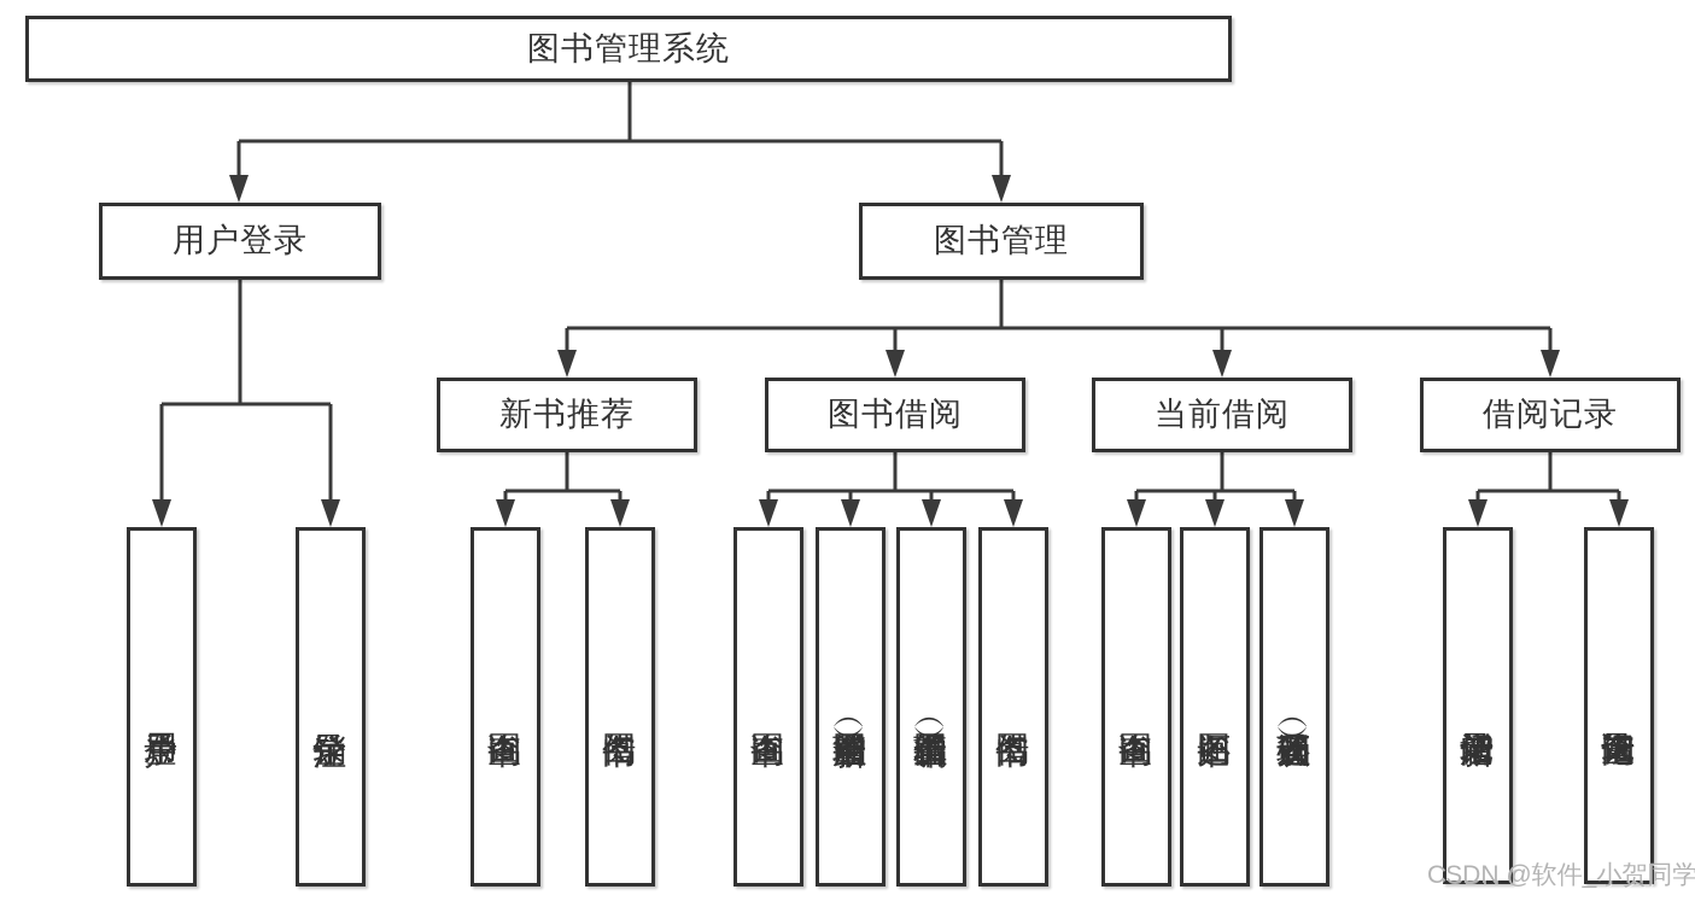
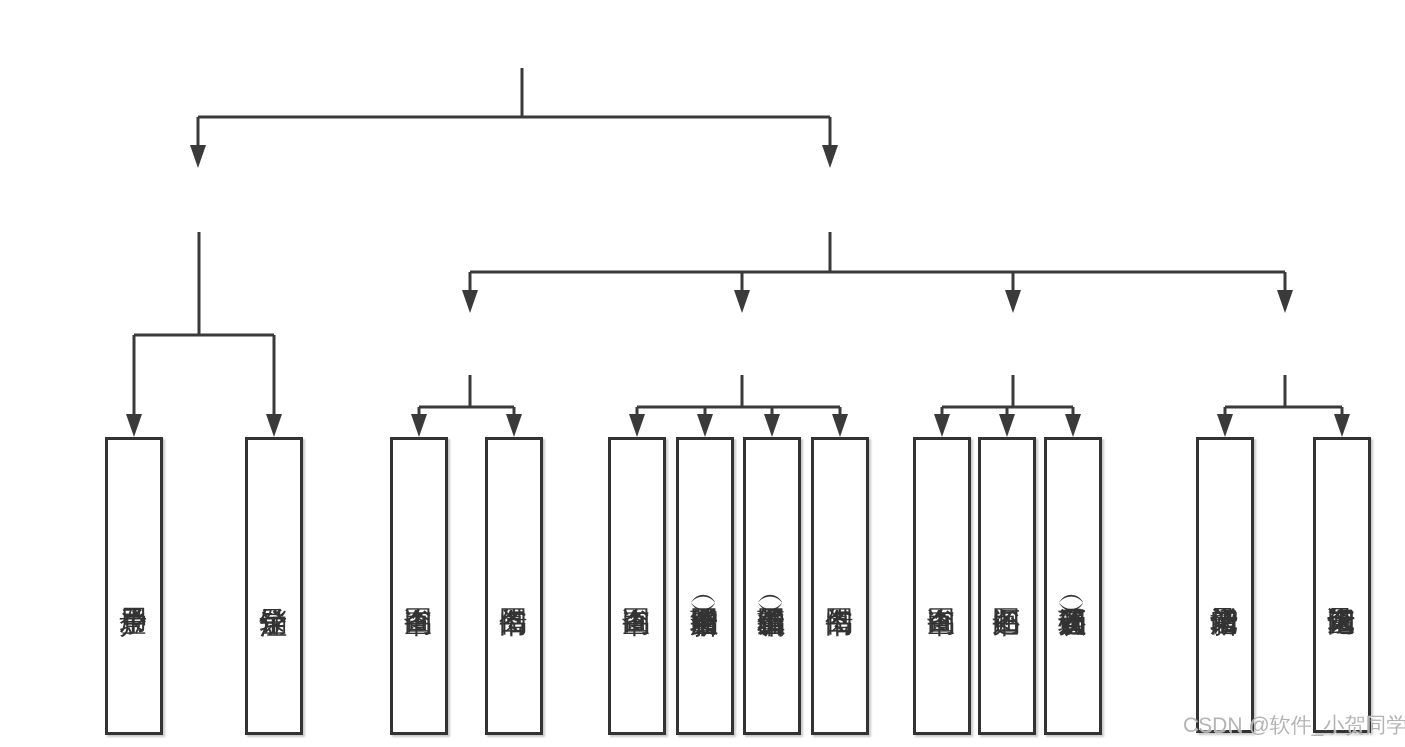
- 图书管理系统
- 用户登录
- 图书管理
- 新书推荐
- 图书借阅
- 当前借阅
- 借阅记录
  CSDN @软件_小贺同学
